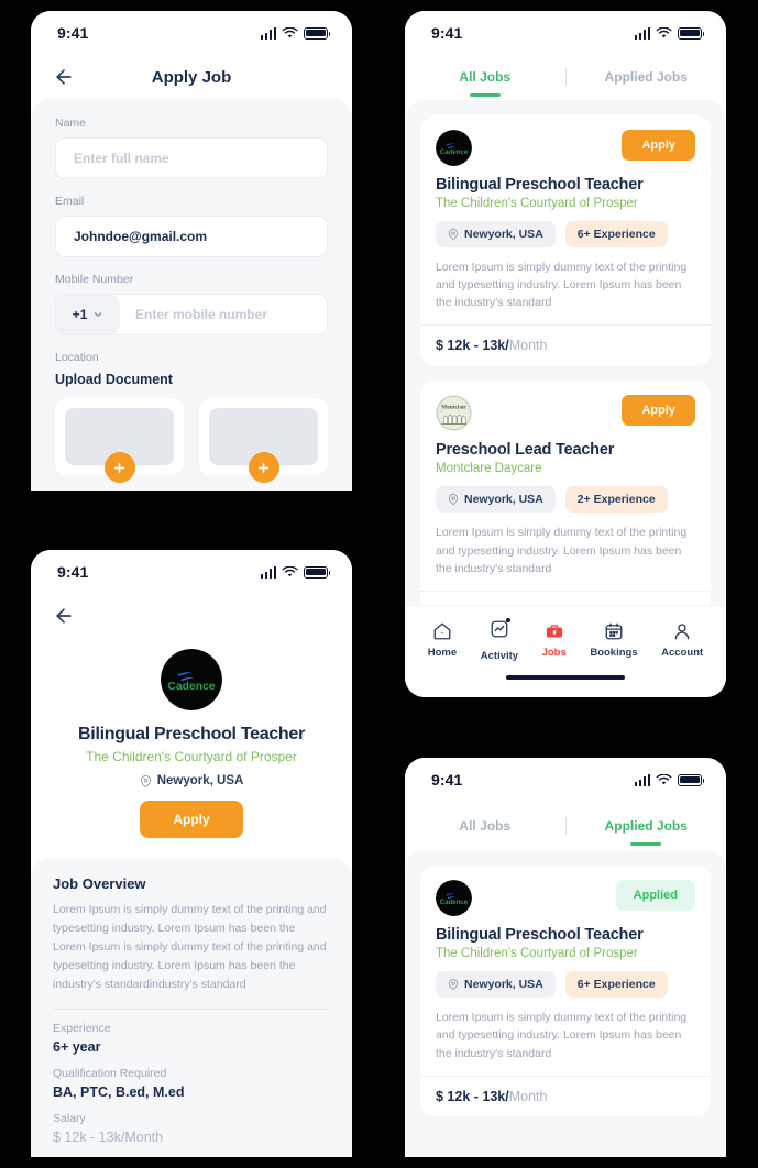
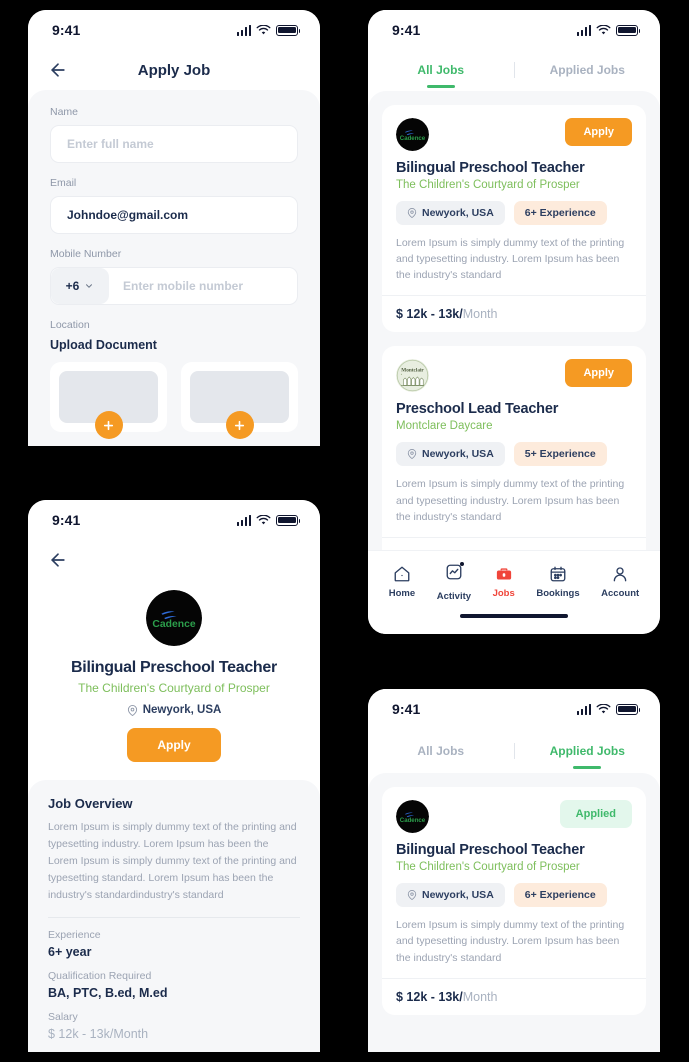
  9:41
  Apply Job
  Name
  Enter full name
  Email
  Johndoe@gmail.com
  Mobile Number
- +1
+ +6
  Enter mobile number
  Location
  Upload Document
  9:41
  All Jobs
  Applied Jobs
  Apply
  Bilingual Preschool Teacher
  The Children's Courtyard of Prosper
  Newyork, USA
  6+ Experience
  Lorem Ipsum is simply dummy text of the printing and typesetting industry. Lorem Ipsum has been the industry's standard
  $ 12k - 13k/Month
  Apply
  Preschool Lead Teacher
  Montclare Daycare
  Newyork, USA
- 2+ Experience
+ 5+ Experience
  Lorem Ipsum is simply dummy text of the printing and typesetting industry. Lorem Ipsum has been the industry's standard
  Home
  Activity
  Jobs
  Bookings
  Account
  9:41
  Cadence
  Bilingual Preschool Teacher
  The Children's Courtyard of Prosper
  Newyork, USA
  Apply
  Job Overview
- Lorem Ipsum is simply dummy text of the printing and typesetting industry. Lorem Ipsum has been the Lorem Ipsum is simply dummy text of the printing and typesetting industry. Lorem Ipsum has been the industry's standardindustry's standard
+ Lorem Ipsum is simply dummy text of the printing and typesetting industry. Lorem Ipsum has been the Lorem Ipsum is simply dummy text of the printing and typesetting standard. Lorem Ipsum has been the industry's standardindustry's standard
  Experience
  6+ year
  Qualification Required
  BA, PTC, B.ed, M.ed
  Salary
  $ 12k - 13k/Month
  9:41
  All Jobs
  Applied Jobs
  Applied
  Bilingual Preschool Teacher
  The Children's Courtyard of Prosper
  Newyork, USA
  6+ Experience
  Lorem Ipsum is simply dummy text of the printing and typesetting industry. Lorem Ipsum has been the industry's standard
  $ 12k - 13k/Month
